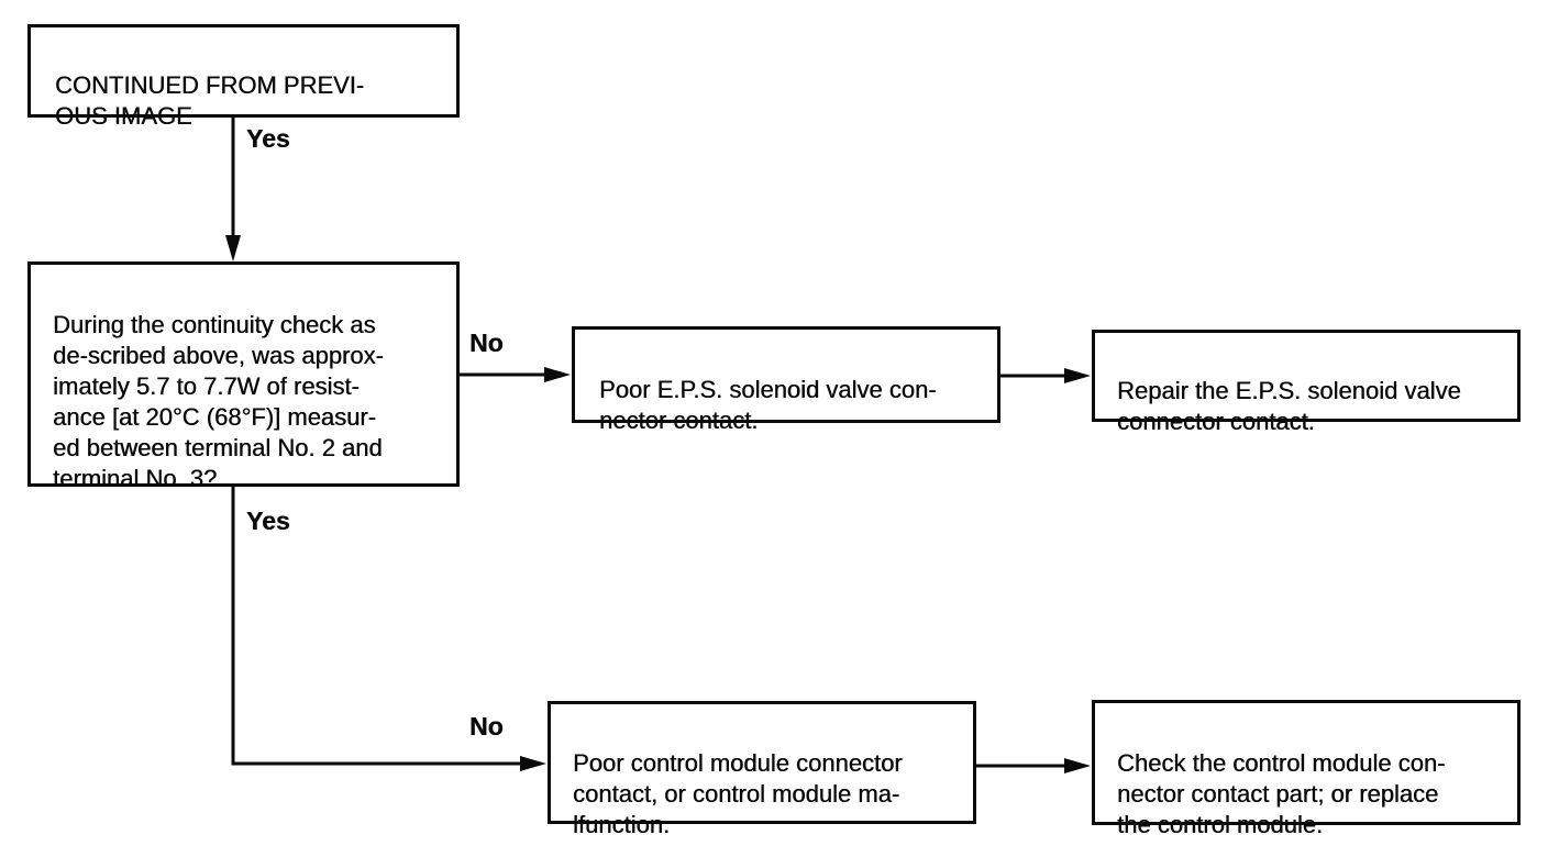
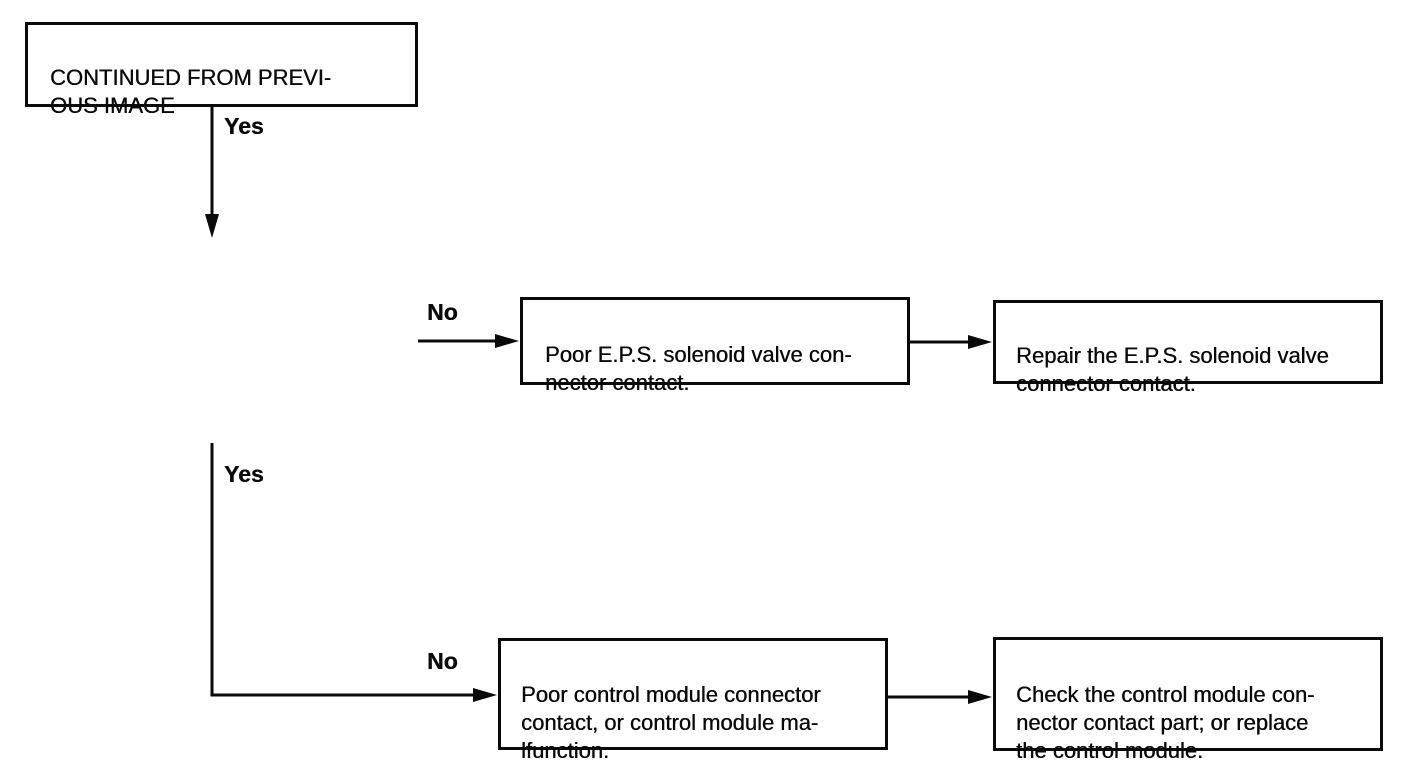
  CONTINUED FROM PREVI-
  OUS IMAGE
- During the continuity check as
- de-scribed above, was approx-
- imately 5.7 to 7.7W of resist-
- ance [at 20°C (68°F)] measur-
- ed between terminal No. 2 and
- terminal No. 3?
  Poor E.P.S. solenoid valve con-
  nector contact.
  Repair the E.P.S. solenoid valve
  connector contact.
  Poor control module connector
  contact, or control module ma-
  lfunction.
  Check the control module con-
  nector contact part; or replace
  the control module.
  Yes
  No
  Yes
  No
